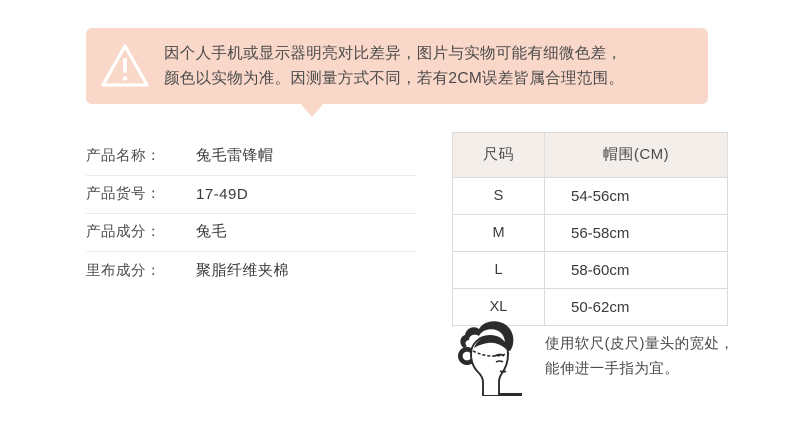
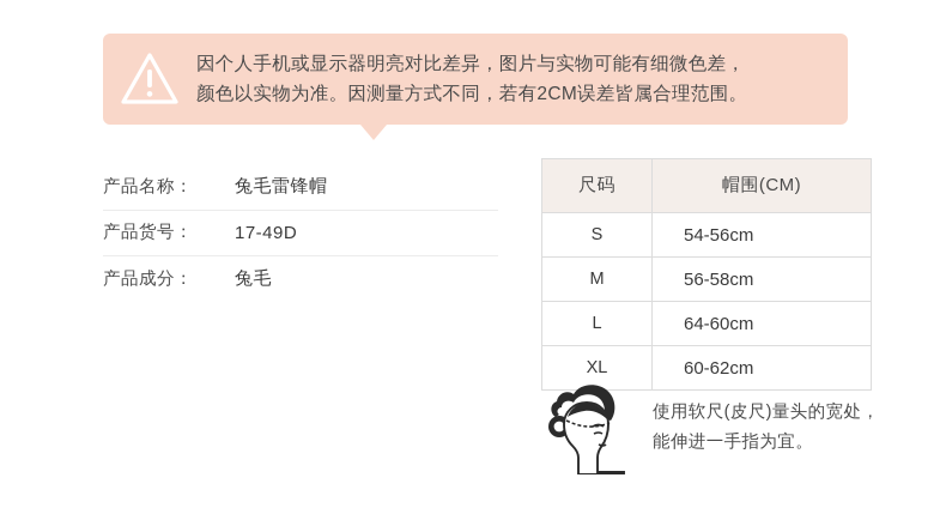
  因个人手机或显示器明亮对比差异，图片与实物可能有细微色差，
  颜色以实物为准。因测量方式不同，若有2CM误差皆属合理范围。
  产品名称：
  兔毛雷锋帽
  产品货号：
  17-49D
  产品成分：
  兔毛
- 里布成分：
- 聚脂纤维夹棉
  尺码	帽围(CM)
  S	54-56cm
  M	56-58cm
- L	58-60cm
+ L	64-60cm
- XL	50-62cm
+ XL	60-62cm
  使用软尺(皮尺)量头的宽处，
  能伸进一手指为宜。
